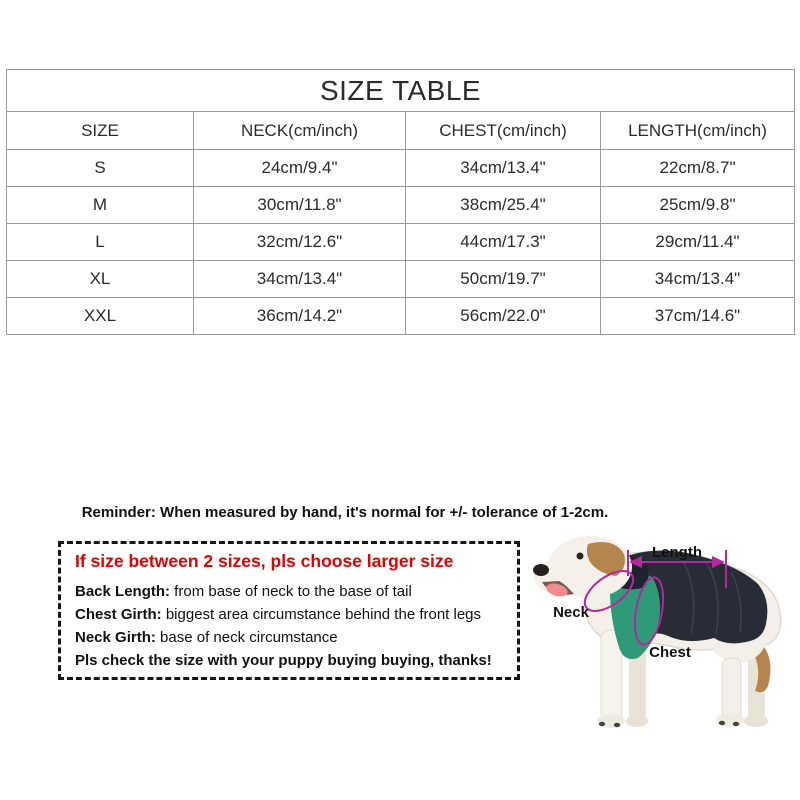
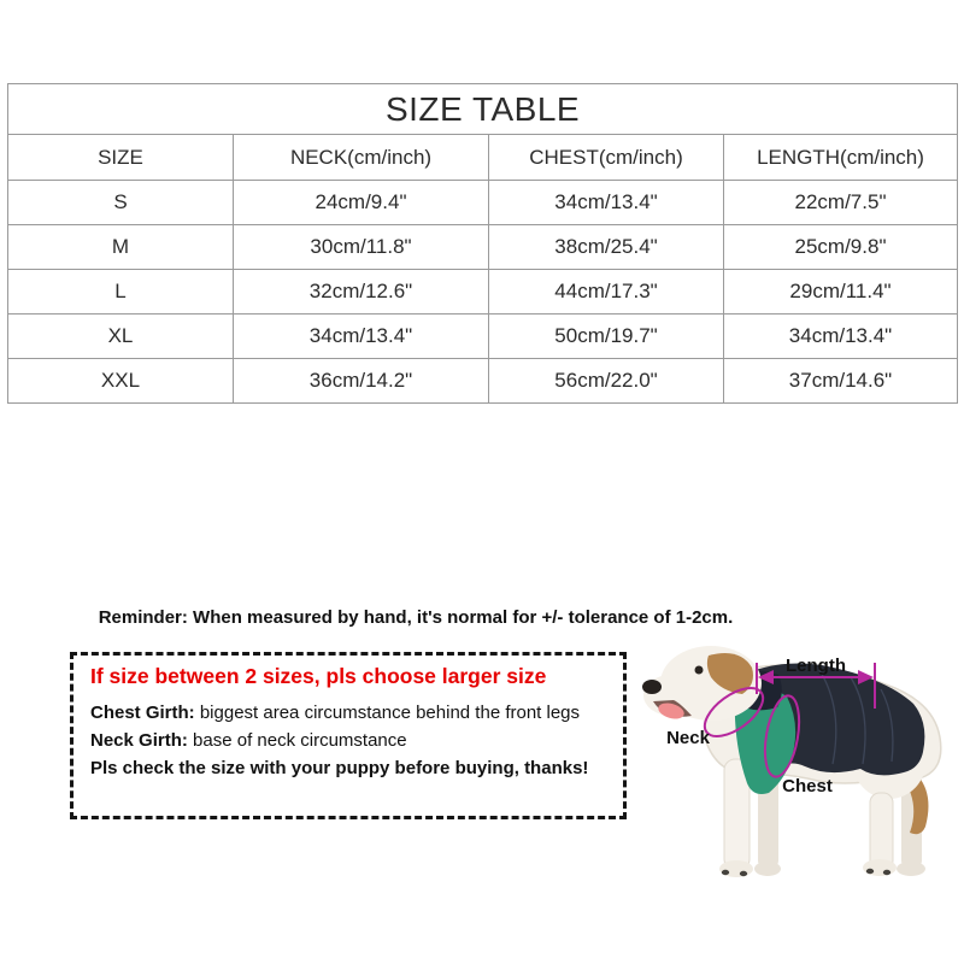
  SIZE TABLE
  SIZE	NECK(cm/inch)	CHEST(cm/inch)	LENGTH(cm/inch)
- S	24cm/9.4"	34cm/13.4"	22cm/8.7"
+ S	24cm/9.4"	34cm/13.4"	22cm/7.5"
  M	30cm/11.8"	38cm/25.4"	25cm/9.8"
  L	32cm/12.6"	44cm/17.3"	29cm/11.4"
  XL	34cm/13.4"	50cm/19.7"	34cm/13.4"
  XXL	36cm/14.2"	56cm/22.0"	37cm/14.6"
  Reminder: When measured by hand, it's normal for +/- tolerance of 1-2cm.
  If size between 2 sizes, pls choose larger size
- Back Length: from base of neck to the base of tail
  Chest Girth: biggest area circumstance behind the front legs
  Neck Girth: base of neck circumstance
- Pls check the size with your puppy buying buying, thanks!
+ Pls check the size with your puppy before buying, thanks!
  Length
  Neck
  Chest
